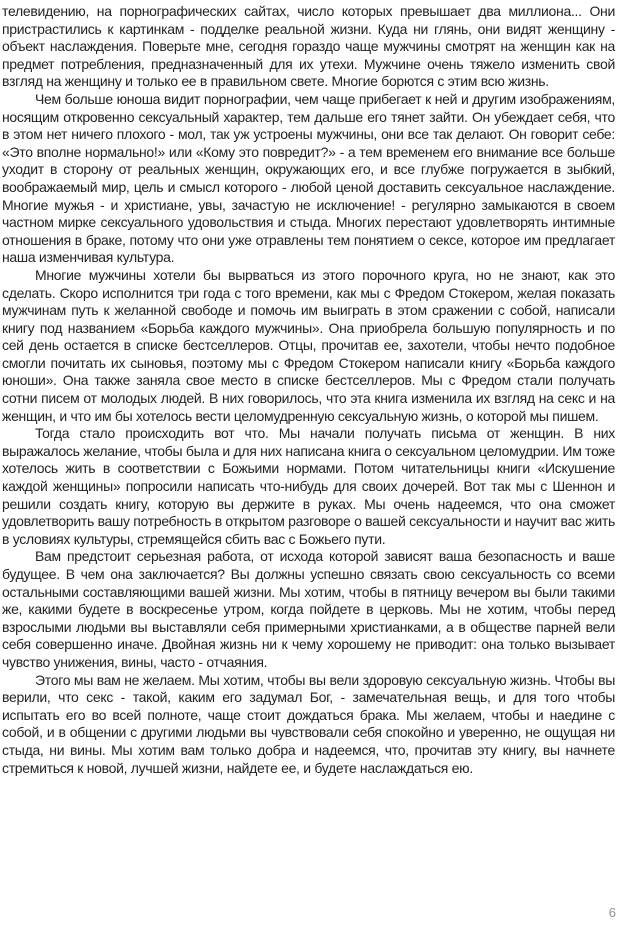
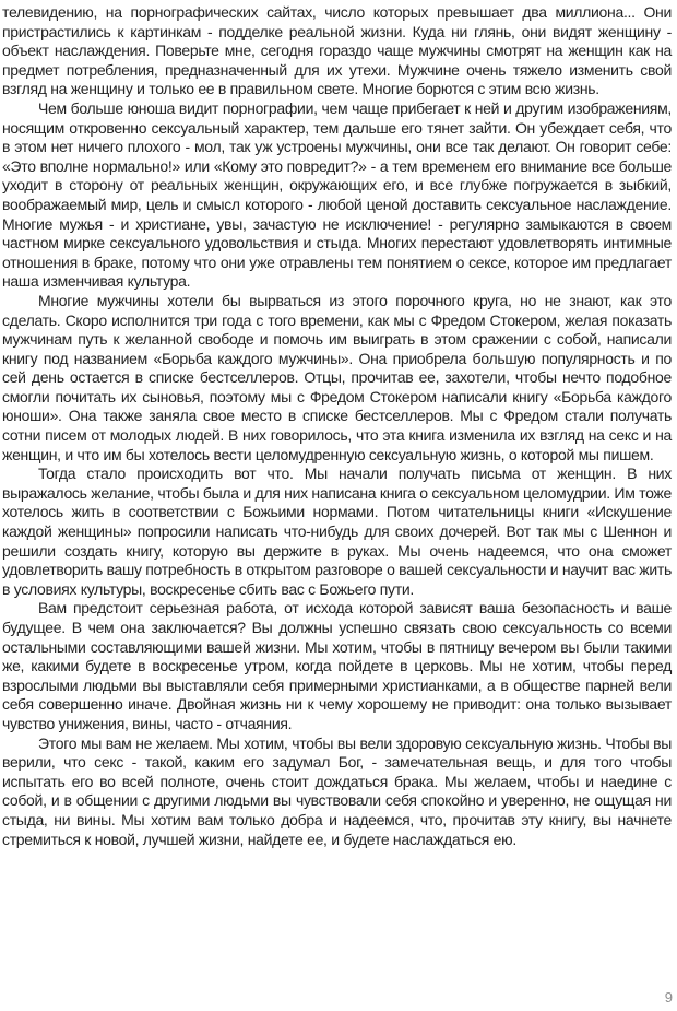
  телевидению, на порнографических сайтах, число которых превышает два миллиона... Они пристрастились к картинкам - подделке реальной жизни. Куда ни глянь, они видят женщину - объект наслаждения. Поверьте мне, сегодня гораздо чаще мужчины смотрят на женщин как на предмет потребления, предназначенный для их утехи. Мужчине очень тяжело изменить свой взгляд на женщину и только ее в правильном свете. Многие борются с этим всю жизнь.
  Чем больше юноша видит порнографии, чем чаще прибегает к ней и другим изображениям, носящим откровенно сексуальный характер, тем дальше его тянет зайти. Он убеждает себя, что в этом нет ничего плохого - мол, так уж устроены мужчины, они все так делают. Он говорит себе: «Это вполне нормально!» или «Кому это повредит?» - а тем временем его внимание все больше уходит в сторону от реальных женщин, окружающих его, и все глубже погружается в зыбкий, воображаемый мир, цель и смысл которого - любой ценой доставить сексуальное наслаждение. Многие мужья - и христиане, увы, зачастую не исключение! - регулярно замыкаются в своем частном мирке сексуального удовольствия и стыда. Многих перестают удовлетворять интимные отношения в браке, потому что они уже отравлены тем понятием о сексе, которое им предлагает наша изменчивая культура.
  Многие мужчины хотели бы вырваться из этого порочного круга, но не знают, как это сделать. Скоро исполнится три года с того времени, как мы с Фредом Стокером, желая показать мужчинам путь к желанной свободе и помочь им выиграть в этом сражении с собой, написали книгу под названием «Борьба каждого мужчины». Она приобрела большую популярность и по сей день остается в списке бестселлеров. Отцы, прочитав ее, захотели, чтобы нечто подобное смогли почитать их сыновья, поэтому мы с Фредом Стокером написали книгу «Борьба каждого юноши». Она также заняла свое место в списке бестселлеров. Мы с Фредом стали получать сотни писем от молодых людей. В них говорилось, что эта книга изменила их взгляд на секс и на женщин, и что им бы хотелось вести целомудренную сексуальную жизнь, о которой мы пишем.
- Тогда стало происходить вот что. Мы начали получать письма от женщин. В них выражалось желание, чтобы была и для них написана книга о сексуальном целомудрии. Им тоже хотелось жить в соответствии с Божьими нормами. Потом читательницы книги «Искушение каждой женщины» попросили написать что-нибудь для своих дочерей. Вот так мы с Шеннон и решили создать книгу, которую вы держите в руках. Мы очень надеемся, что она сможет удовлетворить вашу потребность в открытом разговоре о вашей сексуальности и научит вас жить в условиях культуры, стремящейся сбить вас с Божьего пути.
+ Тогда стало происходить вот что. Мы начали получать письма от женщин. В них выражалось желание, чтобы была и для них написана книга о сексуальном целомудрии. Им тоже хотелось жить в соответствии с Божьими нормами. Потом читательницы книги «Искушение каждой женщины» попросили написать что-нибудь для своих дочерей. Вот так мы с Шеннон и решили создать книгу, которую вы держите в руках. Мы очень надеемся, что она сможет удовлетворить вашу потребность в открытом разговоре о вашей сексуальности и научит вас жить в условиях культуры, воскресенье сбить вас с Божьего пути.
  Вам предстоит серьезная работа, от исхода которой зависят ваша безопасность и ваше будущее. В чем она заключается? Вы должны успешно связать свою сексуальность со всеми остальными составляющими вашей жизни. Мы хотим, чтобы в пятницу вечером вы были такими же, какими будете в воскресенье утром, когда пойдете в церковь. Мы не хотим, чтобы перед взрослыми людьми вы выставляли себя примерными христианками, а в обществе парней вели себя совершенно иначе. Двойная жизнь ни к чему хорошему не приводит: она только вызывает чувство унижения, вины, часто - отчаяния.
- Этого мы вам не желаем. Мы хотим, чтобы вы вели здоровую сексуальную жизнь. Чтобы вы верили, что секс - такой, каким его задумал Бог, - замечательная вещь, и для того чтобы испытать его во всей полноте, чаще стоит дождаться брака. Мы желаем, чтобы и наедине с собой, и в общении с другими людьми вы чувствовали себя спокойно и уверенно, не ощущая ни стыда, ни вины. Мы хотим вам только добра и надеемся, что, прочитав эту книгу, вы начнете стремиться к новой, лучшей жизни, найдете ее, и будете наслаждаться ею.
+ Этого мы вам не желаем. Мы хотим, чтобы вы вели здоровую сексуальную жизнь. Чтобы вы верили, что секс - такой, каким его задумал Бог, - замечательная вещь, и для того чтобы испытать его во всей полноте, очень стоит дождаться брака. Мы желаем, чтобы и наедине с собой, и в общении с другими людьми вы чувствовали себя спокойно и уверенно, не ощущая ни стыда, ни вины. Мы хотим вам только добра и надеемся, что, прочитав эту книгу, вы начнете стремиться к новой, лучшей жизни, найдете ее, и будете наслаждаться ею.
- 6
+ 9
